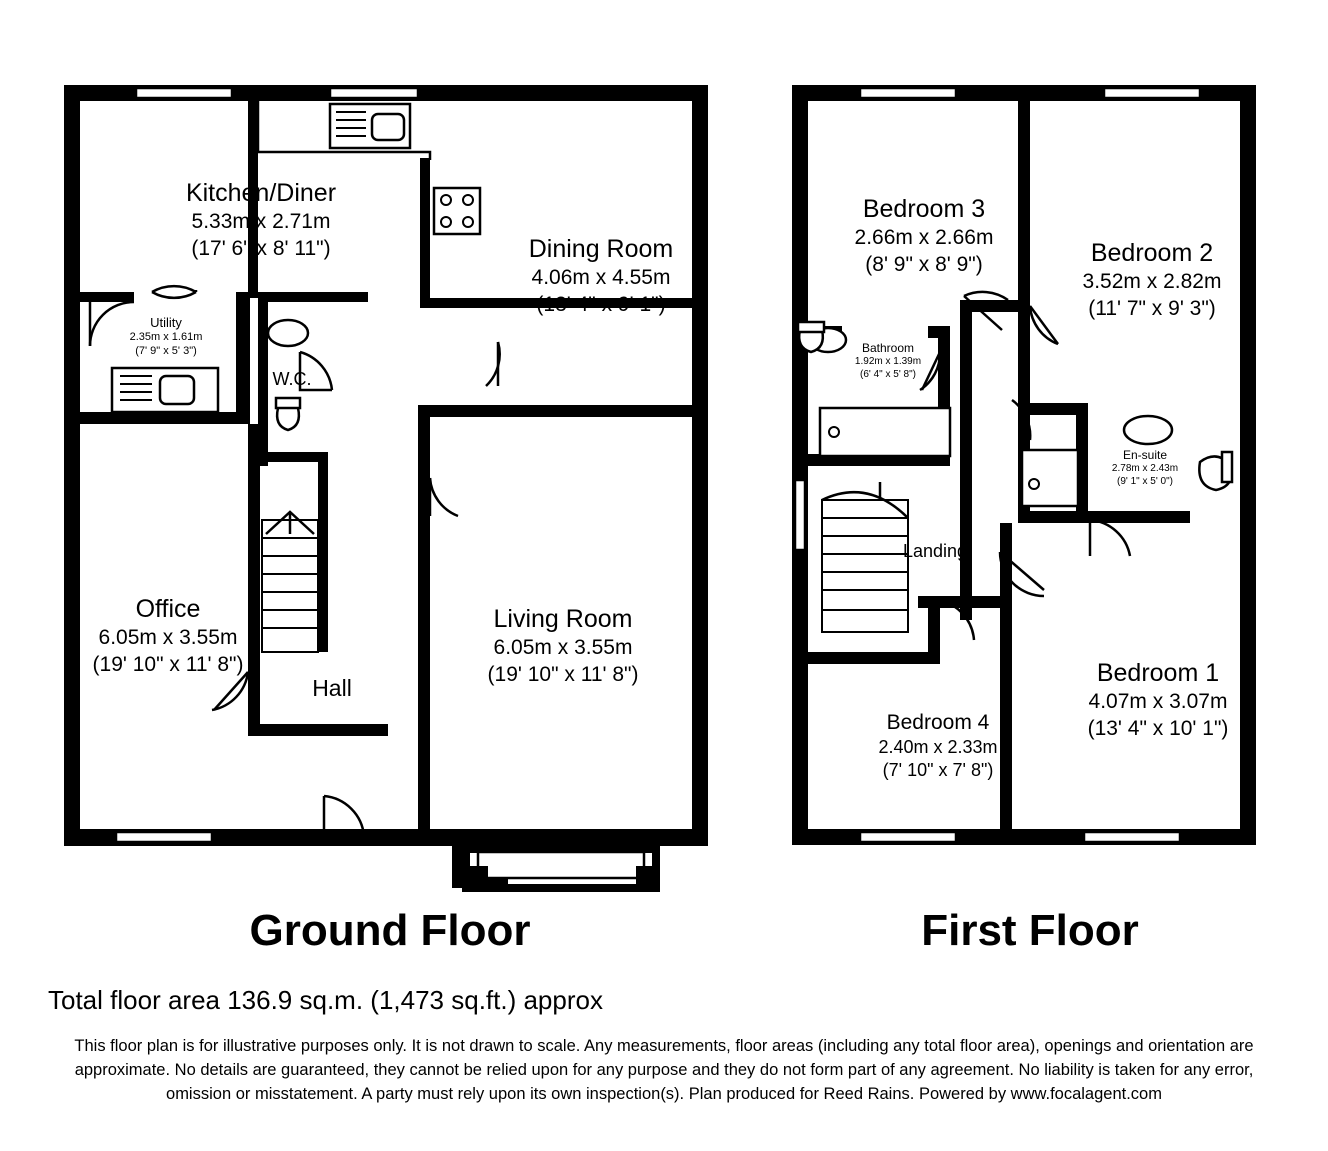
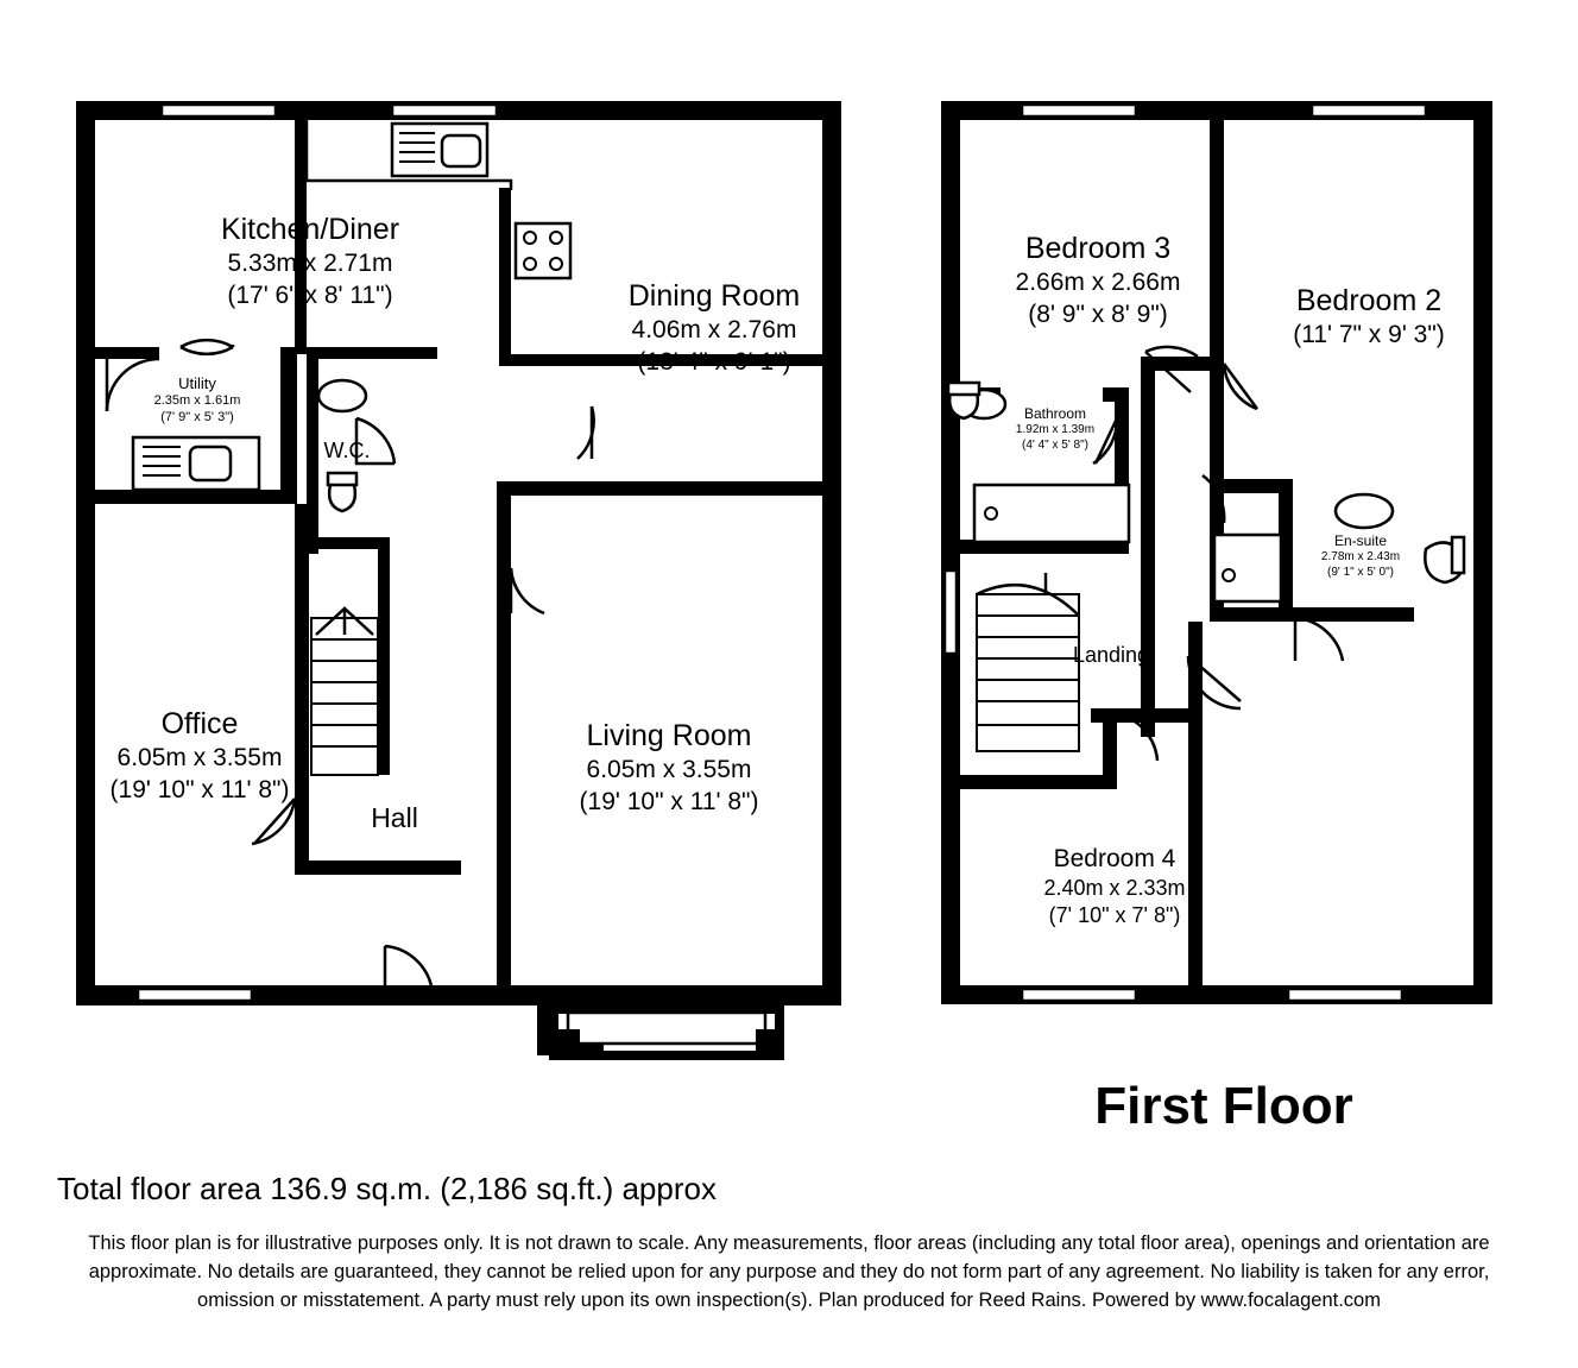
  Kitchen/Diner
  5.33m x 2.71m
  (17' 6" x 8' 11")
  Dining Room
- 4.06m x 4.55m
+ 4.06m x 2.76m
  (13' 4" x 9' 1")
  Utility
  2.35m x 1.61m
  (7' 9" x 5' 3")
  W.C.
  Office
  6.05m x 3.55m
  (19' 10" x 11' 8")
  Living Room
  6.05m x 3.55m
  (19' 10" x 11' 8")
  Hall
  Bedroom 3
  2.66m x 2.66m
  (8' 9" x 8' 9")
  Bedroom 2
- 3.52m x 2.82m
  (11' 7" x 9' 3")
  Bathroom
  1.92m x 1.39m
- (6' 4" x 5' 8")
+ (4' 4" x 5' 8")
  En-suite
  2.78m x 2.43m
  (9' 1" x 5' 0")
  Landing
- Bedroom 1
- 4.07m x 3.07m
- (13' 4" x 10' 1")
  Bedroom 4
  2.40m x 2.33m
  (7' 10" x 7' 8")
- Ground Floor
  First Floor
- Total floor area 136.9 sq.m. (1,473 sq.ft.) approx
+ Total floor area 136.9 sq.m. (2,186 sq.ft.) approx
  This floor plan is for illustrative purposes only. It is not drawn to scale. Any measurements, floor areas (including any total floor area), openings and orientation are approximate. No details are guaranteed, they cannot be relied upon for any purpose and they do not form part of any agreement. No liability is taken for any error, omission or misstatement. A party must rely upon its own inspection(s). Plan produced for Reed Rains. Powered by www.focalagent.com
